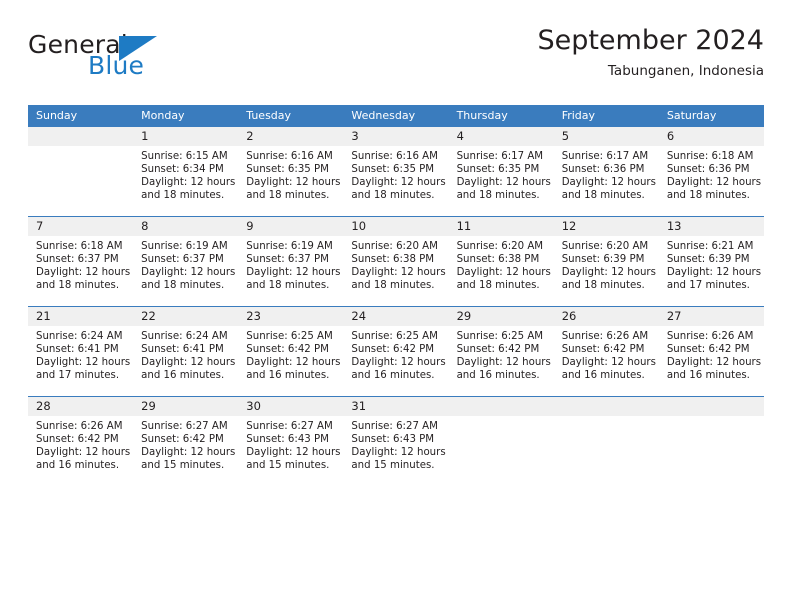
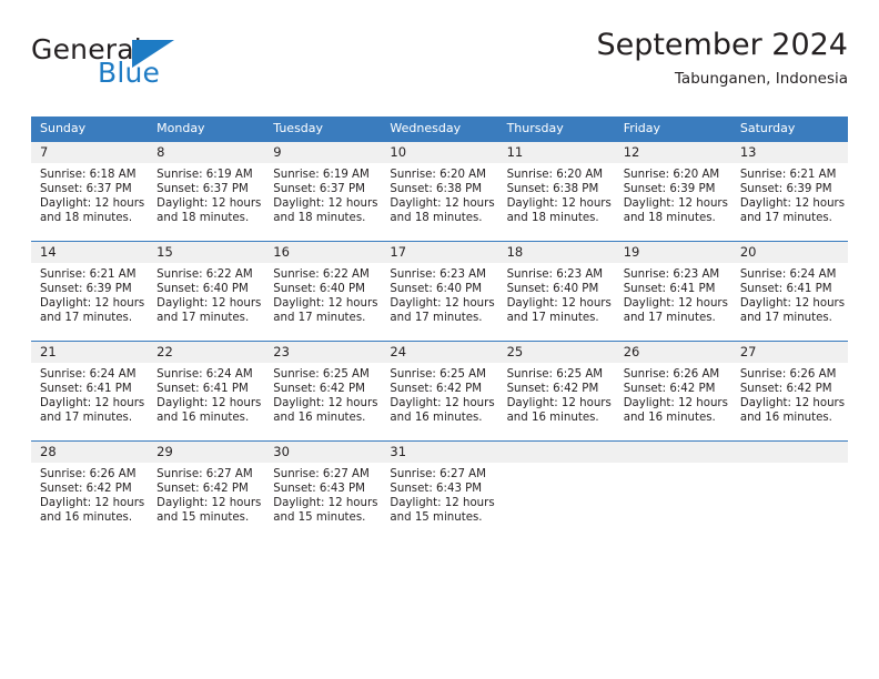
  Genera
  Blue
  September 2024
  Tabunganen, Indonesia
  Sunday	Monday	Tuesday	Wednesday	Thursday	Friday	Saturday
- 	1 Sunrise: 6:15 AM Sunset: 6:34 PM Daylight: 12 hours and 18 minutes.	2 Sunrise: 6:16 AM Sunset: 6:35 PM Daylight: 12 hours and 18 minutes.	3 Sunrise: 6:16 AM Sunset: 6:35 PM Daylight: 12 hours and 18 minutes.	4 Sunrise: 6:17 AM Sunset: 6:35 PM Daylight: 12 hours and 18 minutes.	5 Sunrise: 6:17 AM Sunset: 6:36 PM Daylight: 12 hours and 18 minutes.	6 Sunrise: 6:18 AM Sunset: 6:36 PM Daylight: 12 hours and 18 minutes.
  7 Sunrise: 6:18 AM Sunset: 6:37 PM Daylight: 12 hours and 18 minutes.	8 Sunrise: 6:19 AM Sunset: 6:37 PM Daylight: 12 hours and 18 minutes.	9 Sunrise: 6:19 AM Sunset: 6:37 PM Daylight: 12 hours and 18 minutes.	10 Sunrise: 6:20 AM Sunset: 6:38 PM Daylight: 12 hours and 18 minutes.	11 Sunrise: 6:20 AM Sunset: 6:38 PM Daylight: 12 hours and 18 minutes.	12 Sunrise: 6:20 AM Sunset: 6:39 PM Daylight: 12 hours and 18 minutes.	13 Sunrise: 6:21 AM Sunset: 6:39 PM Daylight: 12 hours and 17 minutes.
+ 14 Sunrise: 6:21 AM Sunset: 6:39 PM Daylight: 12 hours and 17 minutes.	15 Sunrise: 6:22 AM Sunset: 6:40 PM Daylight: 12 hours and 17 minutes.	16 Sunrise: 6:22 AM Sunset: 6:40 PM Daylight: 12 hours and 17 minutes.	17 Sunrise: 6:23 AM Sunset: 6:40 PM Daylight: 12 hours and 17 minutes.	18 Sunrise: 6:23 AM Sunset: 6:40 PM Daylight: 12 hours and 17 minutes.	19 Sunrise: 6:23 AM Sunset: 6:41 PM Daylight: 12 hours and 17 minutes.	20 Sunrise: 6:24 AM Sunset: 6:41 PM Daylight: 12 hours and 17 minutes.
- 21 Sunrise: 6:24 AM Sunset: 6:41 PM Daylight: 12 hours and 17 minutes.	22 Sunrise: 6:24 AM Sunset: 6:41 PM Daylight: 12 hours and 16 minutes.	23 Sunrise: 6:25 AM Sunset: 6:42 PM Daylight: 12 hours and 16 minutes.	24 Sunrise: 6:25 AM Sunset: 6:42 PM Daylight: 12 hours and 16 minutes.	29 Sunrise: 6:25 AM Sunset: 6:42 PM Daylight: 12 hours and 16 minutes.	26 Sunrise: 6:26 AM Sunset: 6:42 PM Daylight: 12 hours and 16 minutes.	27 Sunrise: 6:26 AM Sunset: 6:42 PM Daylight: 12 hours and 16 minutes.
+ 21 Sunrise: 6:24 AM Sunset: 6:41 PM Daylight: 12 hours and 17 minutes.	22 Sunrise: 6:24 AM Sunset: 6:41 PM Daylight: 12 hours and 16 minutes.	23 Sunrise: 6:25 AM Sunset: 6:42 PM Daylight: 12 hours and 16 minutes.	24 Sunrise: 6:25 AM Sunset: 6:42 PM Daylight: 12 hours and 16 minutes.	25 Sunrise: 6:25 AM Sunset: 6:42 PM Daylight: 12 hours and 16 minutes.	26 Sunrise: 6:26 AM Sunset: 6:42 PM Daylight: 12 hours and 16 minutes.	27 Sunrise: 6:26 AM Sunset: 6:42 PM Daylight: 12 hours and 16 minutes.
  28 Sunrise: 6:26 AM Sunset: 6:42 PM Daylight: 12 hours and 16 minutes.	29 Sunrise: 6:27 AM Sunset: 6:42 PM Daylight: 12 hours and 15 minutes.	30 Sunrise: 6:27 AM Sunset: 6:43 PM Daylight: 12 hours and 15 minutes.	31 Sunrise: 6:27 AM Sunset: 6:43 PM Daylight: 12 hours and 15 minutes.
